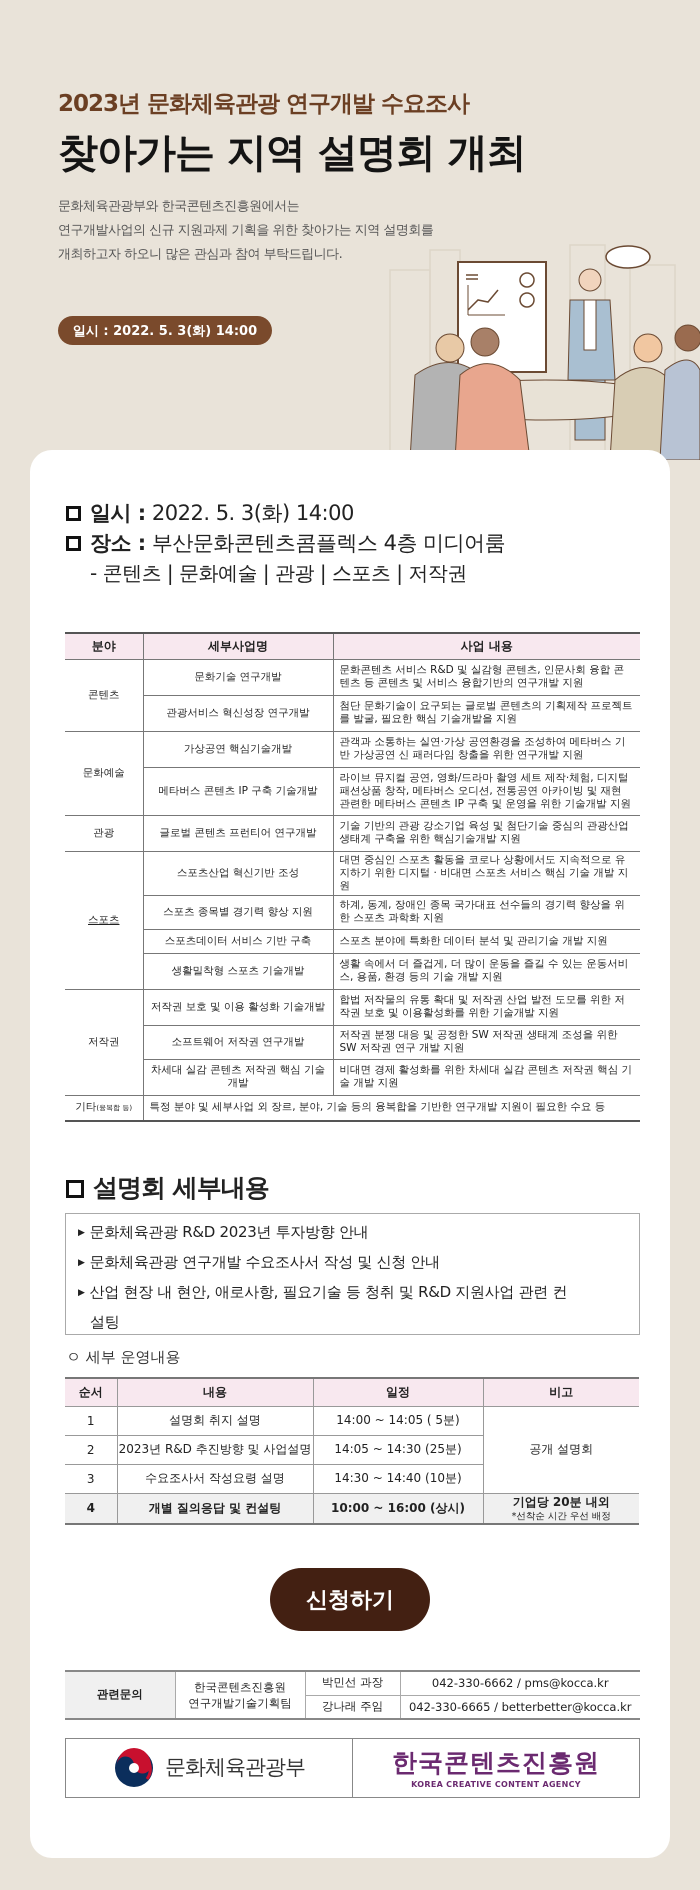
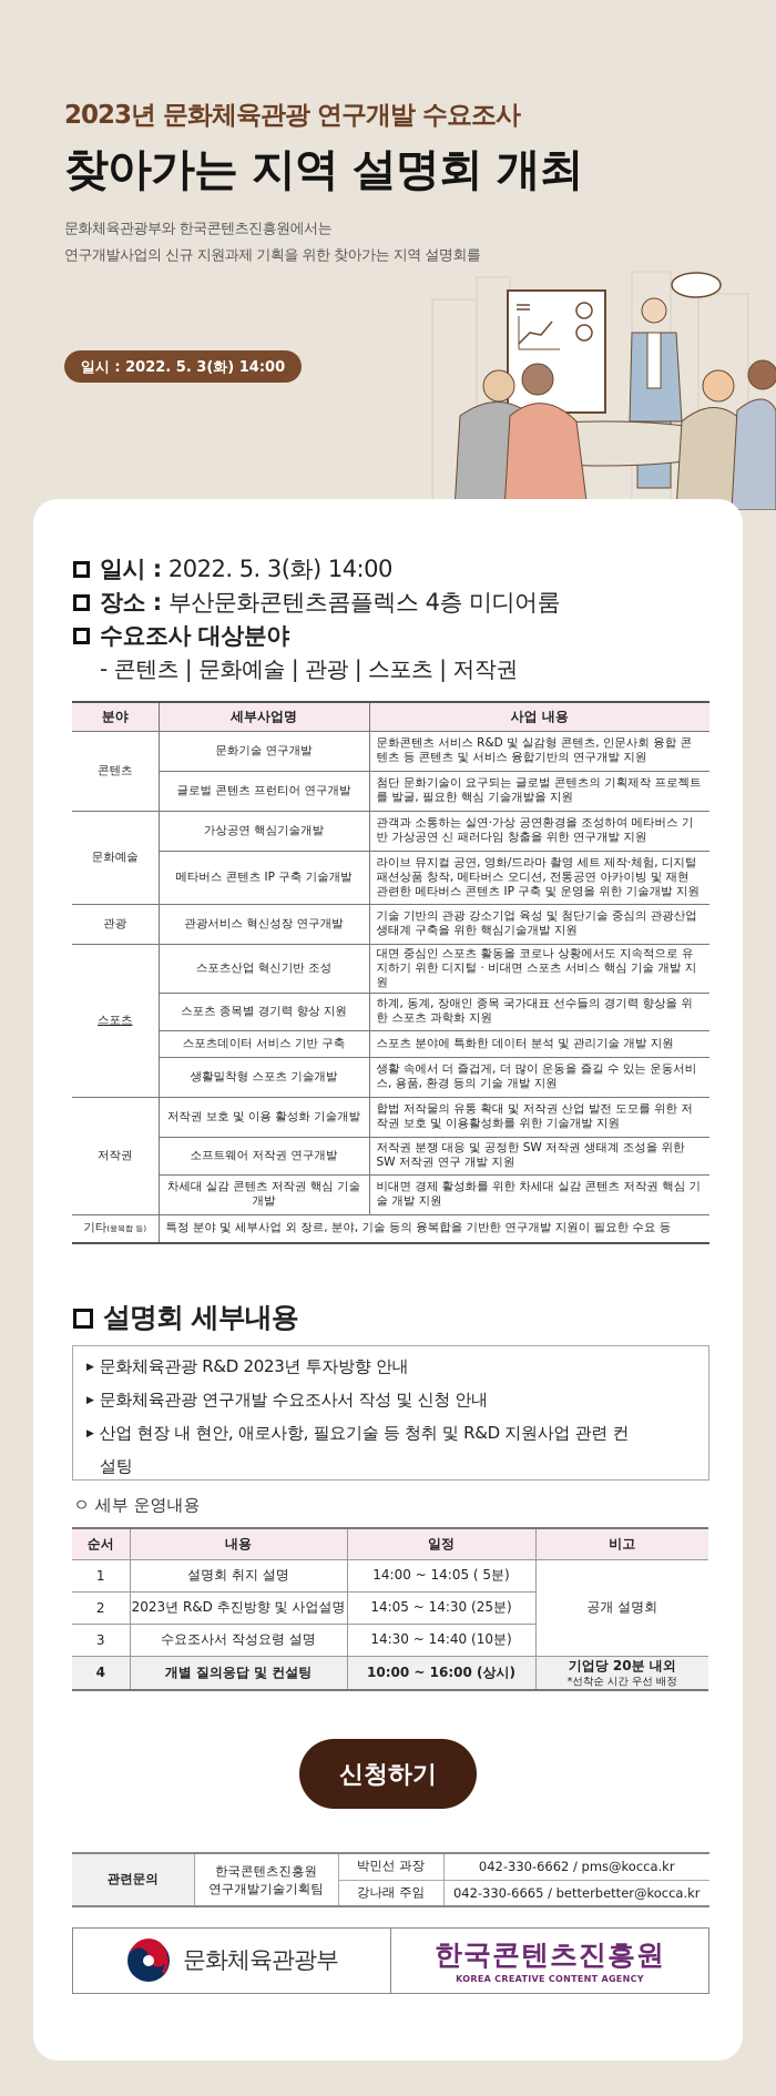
  2023년 문화체육관광 연구개발 수요조사
  찾아가는 지역 설명회 개최
  문화체육관광부와 한국콘텐츠진흥원에서는
  연구개발사업의 신규 지원과제 기획을 위한 찾아가는 지역 설명회를
- 개최하고자 하오니 많은 관심과 참여 부탁드립니다.
  일시 : 2022. 5. 3(화) 14:00
  일시 :
  2022. 5. 3(화) 14:00
  장소 :
  부산문화콘텐츠콤플렉스 4층 미디어룸
+ 수요조사 대상분야
  - 콘텐츠 | 문화예술 | 관광 | 스포츠 | 저작권
  분야	세부사업명	사업 내용
  콘텐츠	문화기술 연구개발	문화콘텐츠 서비스 R&D 및 실감형 콘텐츠, 인문사회 융합 콘텐츠 등 콘텐츠 및 서비스 융합기반의 연구개발 지원
- 관광서비스 혁신성장 연구개발	첨단 문화기술이 요구되는 글로벌 콘텐츠의 기획제작 프로젝트를 발굴, 필요한 핵심 기술개발을 지원
+ 글로벌 콘텐츠 프런티어 연구개발	첨단 문화기술이 요구되는 글로벌 콘텐츠의 기획제작 프로젝트를 발굴, 필요한 핵심 기술개발을 지원
  문화예술	가상공연 핵심기술개발	관객과 소통하는 실연·가상 공연환경을 조성하여 메타버스 기반 가상공연 신 패러다임 창출을 위한 연구개발 지원
  메타버스 콘텐츠 IP 구축 기술개발	라이브 뮤지컬 공연, 영화/드라마 촬영 세트 제작·체험, 디지털 패션상품 창작, 메타버스 오디션, 전통공연 아카이빙 및 재현 관련한 메타버스 콘텐츠 IP 구축 및 운영을 위한 기술개발 지원
- 관광	글로벌 콘텐츠 프런티어 연구개발	기술 기반의 관광 강소기업 육성 및 첨단기술 중심의 관광산업 생태계 구축을 위한 핵심기술개발 지원
+ 관광	관광서비스 혁신성장 연구개발	기술 기반의 관광 강소기업 육성 및 첨단기술 중심의 관광산업 생태계 구축을 위한 핵심기술개발 지원
  스포츠	스포츠산업 혁신기반 조성	대면 중심인 스포츠 활동을 코로나 상황에서도 지속적으로 유지하기 위한 디지털 · 비대면 스포츠 서비스 핵심 기술 개발 지원
  스포츠 종목별 경기력 향상 지원	하계, 동계, 장애인 종목 국가대표 선수들의 경기력 향상을 위한 스포츠 과학화 지원
  스포츠데이터 서비스 기반 구축	스포츠 분야에 특화한 데이터 분석 및 관리기술 개발 지원
  생활밀착형 스포츠 기술개발	생활 속에서 더 즐겁게, 더 많이 운동을 즐길 수 있는 운동서비스, 용품, 환경 등의 기술 개발 지원
  저작권	저작권 보호 및 이용 활성화 기술개발	합법 저작물의 유통 확대 및 저작권 산업 발전 도모를 위한 저작권 보호 및 이용활성화를 위한 기술개발 지원
  소프트웨어 저작권 연구개발	저작권 분쟁 대응 및 공정한 SW 저작권 생태계 조성을 위한 SW 저작권 연구 개발 지원
  차세대 실감 콘텐츠 저작권 핵심 기술개발	비대면 경제 활성화를 위한 차세대 실감 콘텐츠 저작권 핵심 기술 개발 지원
  기타(융복합 등)	특정 분야 및 세부사업 외 장르, 분야, 기술 등의 융복합을 기반한 연구개발 지원이 필요한 수요 등
  설명회 세부내용
  ▶ 문화체육관광 R&D 2023년 투자방향 안내
  ▶ 문화체육관광 연구개발 수요조사서 작성 및 신청 안내
  ▶ 산업 현장 내 현안, 애로사항, 필요기술 등 청취 및 R&D 지원사업 관련 컨
  설팅
  ㅇ 세부 운영내용
  순서	내용	일정	비고
  1	설명회 취지 설명	14:00 ~ 14:05 ( 5분)	공개 설명회
  2	2023년 R&D 추진방향 및 사업설명	14:05 ~ 14:30 (25분)
  3	수요조사서 작성요령 설명	14:30 ~ 14:40 (10분)
  4	개별 질의응답 및 컨설팅	10:00 ~ 16:00 (상시)	기업당 20분 내외 *선착순 시간 우선 배정
  신청하기
  관련문의	한국콘텐츠진흥원 연구개발기술기획팀	박민선 과장	042-330-6662 / pms@kocca.kr
  강나래 주임	042-330-6665 / betterbetter@kocca.kr
  문화체육관광부
  한국콘텐츠진흥원
  KOREA CREATIVE CONTENT AGENCY
